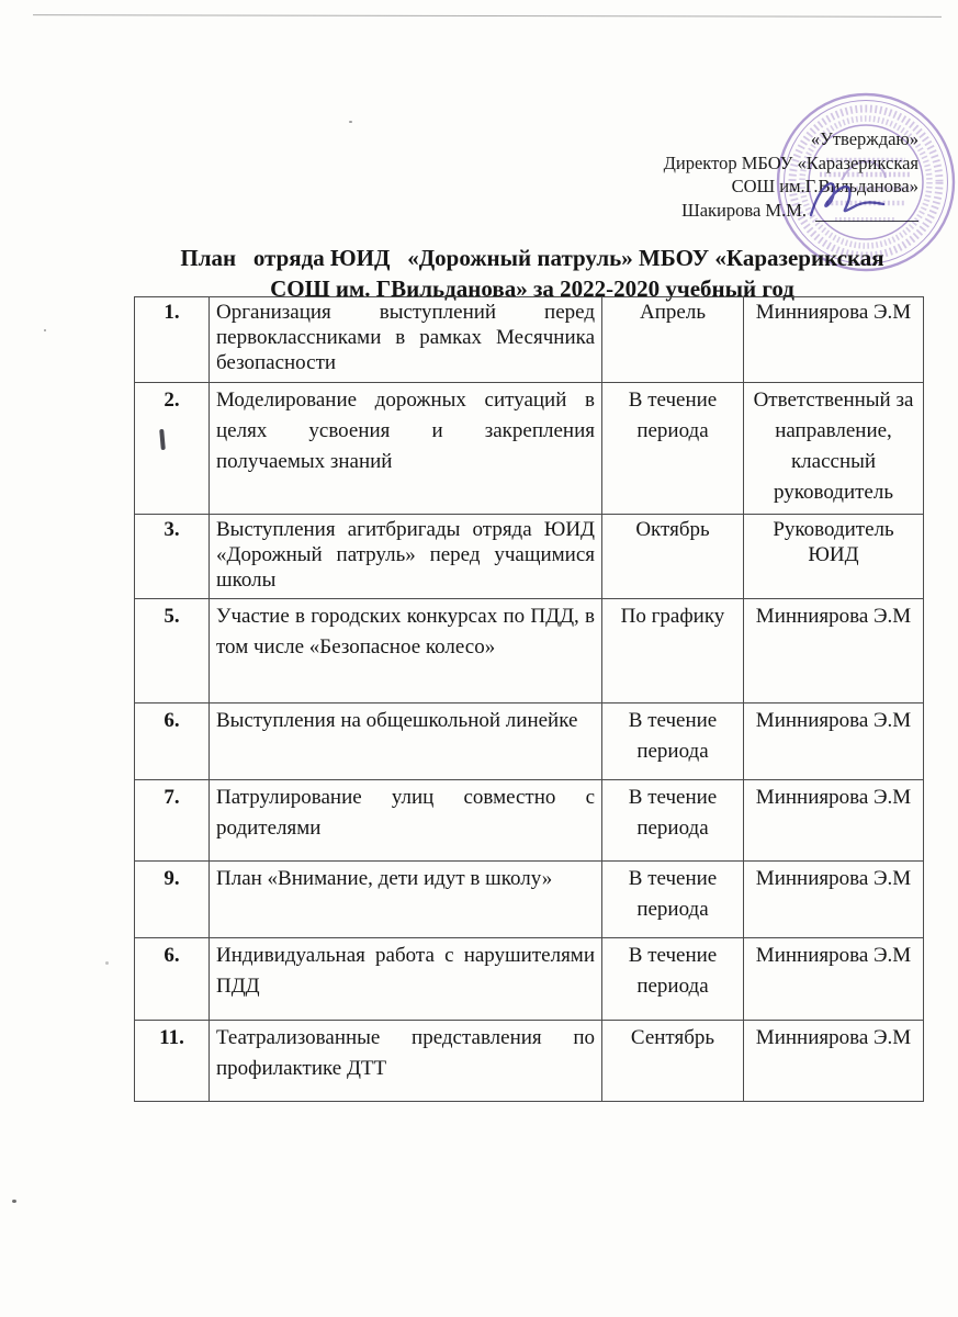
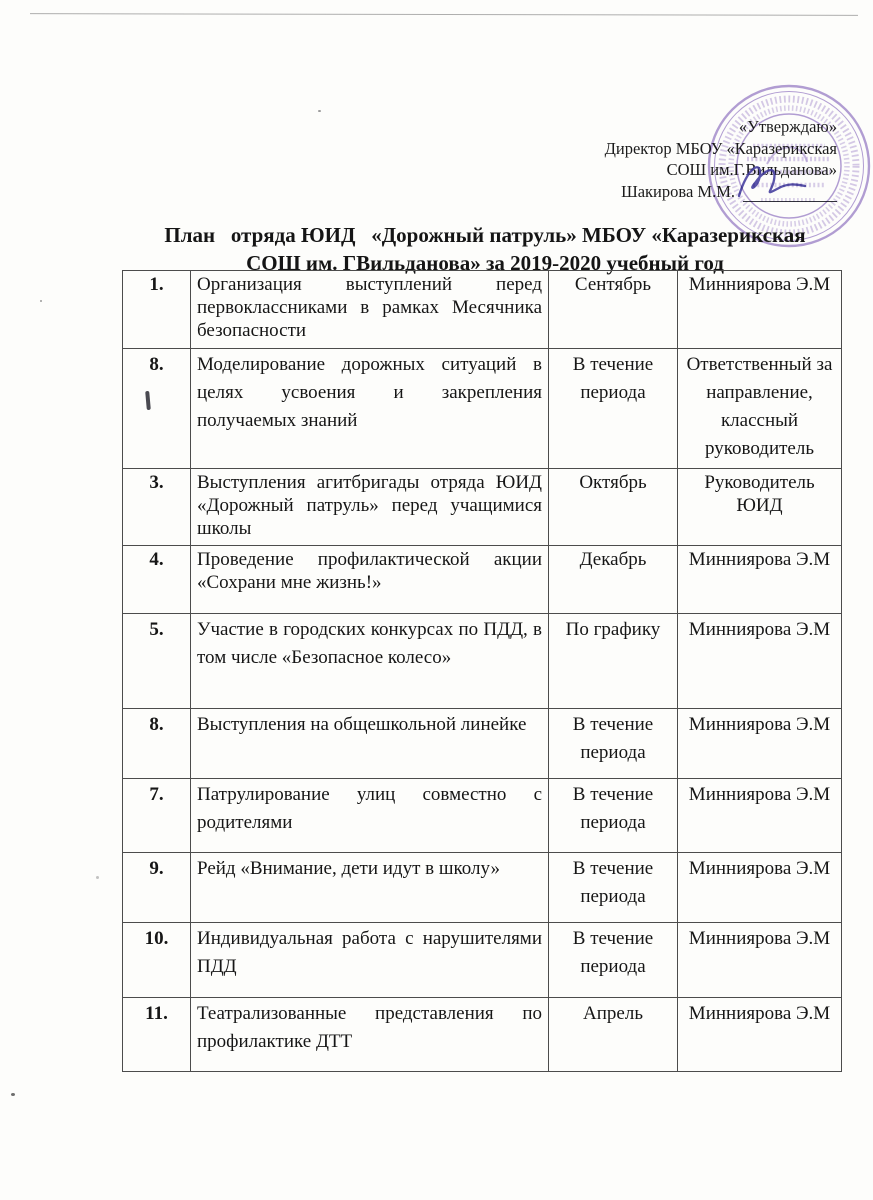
  «Утверждаю»
  Директор МБОУ «Каразерикская
  СОШ им.Г.иьданова»
  Шакирова М.М.
  План отряда ЮИД «Дорожный патруль» МБОУ «Каразерикская
- СОШ им. ГВильданова» за 2022-2020 учебный год
+ СОШ им. ГВильданова» за 2019-2020 учебный год
- 1.	Организация выступлений перед первоклассниками в рамках Месячника безопасности	Апрель	Минниярова Э.М
+ 1.	Организация выступлений перед первоклассниками в рамках Месячника безопасности	Сентябрь	Минниярова Э.М
- 2.	Моделирование дорожных ситуаций в целях усвоения и закрепления получаемых знаний	В течение периода	Ответственный за направление, классный руководитель
+ 8.	Моделирование дорожных ситуаций в целях усвоения и закрепления получаемых знаний	В течение периода	Ответственный за направление, классный руководитель
  3.	Выступления агитбригады отряда ЮИД «Дорожный патруль» перед учащимися школы	Октябрь	Руководитель ЮИД
+ 4.	Проведение профилактической акции «Сохрани мне жизнь!»	Декабрь	Минниярова Э.М
  5.	Участие в городских конкурсах по ПДД, в том числе «Безопасное колесо»	По графику	Минниярова Э.М
- 6.	Выступления на общешкольной линейке	В течение периода	Минниярова Э.М
+ 8.	Выступления на общешкольной линейке	В течение периода	Минниярова Э.М
  7.	Патрулирование улиц совместно с родителями	В течение периода	Минниярова Э.М
- 9.	План «Внимание, дети идут в школу»	В течение периода	Минниярова Э.М
+ 9.	Рейд «Внимание, дети идут в школу»	В течение периода	Минниярова Э.М
- 6.	Индивидуальная работа с нарушителями ПДД	В течение периода	Минниярова Э.М
+ 10.	Индивидуальная работа с нарушителями ПДД	В течение периода	Минниярова Э.М
- 11.	Театрализованные представления по профилактике ДТТ	Сентябрь	Минниярова Э.М
+ 11.	Театрализованные представления по профилактике ДТТ	Апрель	Минниярова Э.М
